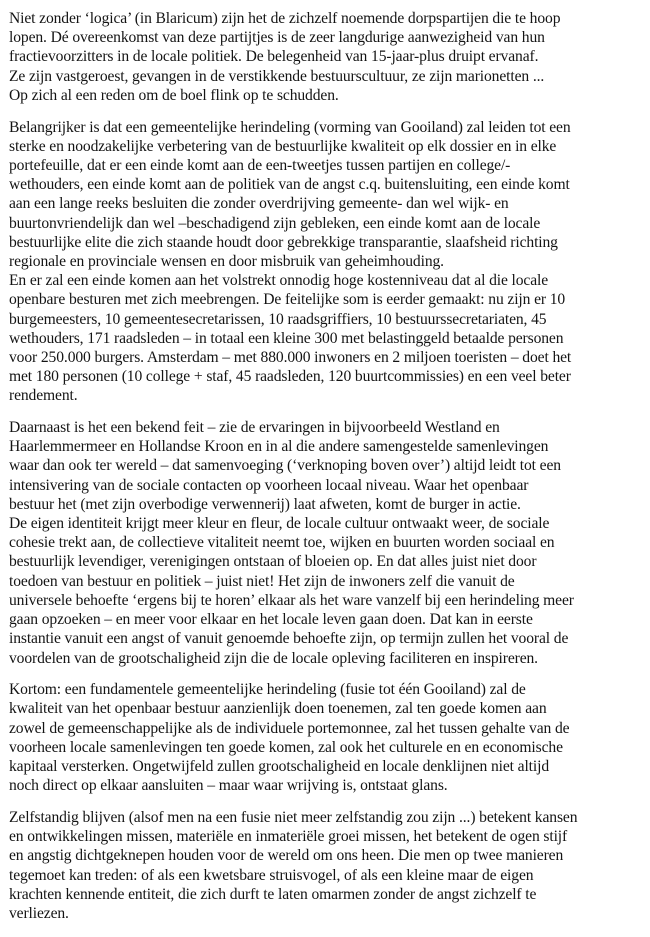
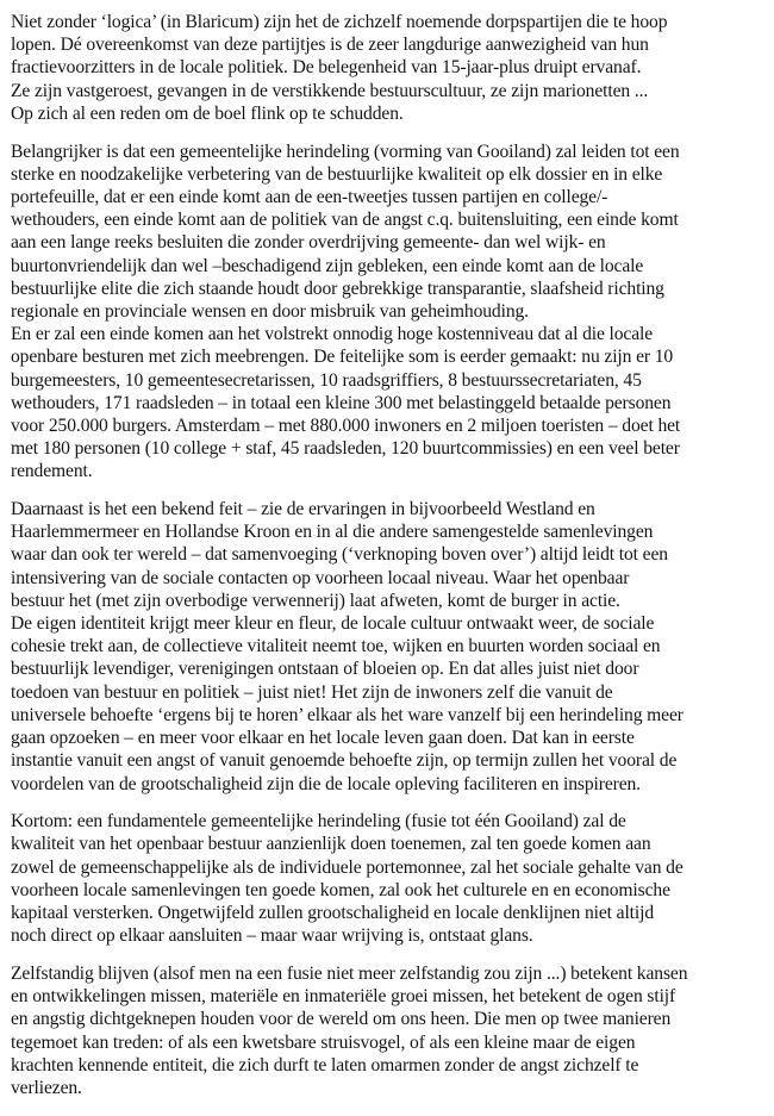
  Niet zonder ‘logica’ (in Blaricum) zijn het de zichzelf noemende dorpspartijen die te hoop
  lopen. Dé overeenkomst van deze partijtjes is de zeer langdurige aanwezigheid van hun
  fractievoorzitters in de locale politiek. De belegenheid van 15-jaar-plus druipt ervanaf.
  Ze zijn vastgeroest, gevangen in de verstikkende bestuurscultuur, ze zijn marionetten ...
  Op zich al een reden om de boel flink op te schudden.
  Belangrijker is dat een gemeentelijke herindeling (vorming van Gooiland) zal leiden tot een
  sterke en noodzakelijke verbetering van de bestuurlijke kwaliteit op elk dossier en in elke
  portefeuille, dat er een einde komt aan de een-tweetjes tussen partijen en college/-
  wethouders, een einde komt aan de politiek van de angst c.q. buitensluiting, een einde komt
  aan een lange reeks besluiten die zonder overdrijving gemeente- dan wel wijk- en
  buurtonvriendelijk dan wel –beschadigend zijn gebleken, een einde komt aan de locale
  bestuurlijke elite die zich staande houdt door gebrekkige transparantie, slaafsheid richting
  regionale en provinciale wensen en door misbruik van geheimhouding.
  En er zal een einde komen aan het volstrekt onnodig hoge kostenniveau dat al die locale
  openbare besturen met zich meebrengen. De feitelijke som is eerder gemaakt: nu zijn er 10
- burgemeesters, 10 gemeentesecretarissen, 10 raadsgriffiers, 10 bestuurssecretariaten, 45
+ burgemeesters, 10 gemeentesecretarissen, 10 raadsgriffiers, 8 bestuurssecretariaten, 45
  wethouders, 171 raadsleden – in totaal een kleine 300 met belastinggeld betaalde personen
  voor 250.000 burgers. Amsterdam – met 880.000 inwoners en 2 miljoen toeristen – doet het
  met 180 personen (10 college + staf, 45 raadsleden, 120 buurtcommissies) en een veel beter
  rendement.
  Daarnaast is het een bekend feit – zie de ervaringen in bijvoorbeeld Westland en
  Haarlemmermeer en Hollandse Kroon en in al die andere samengestelde samenlevingen
  waar dan ook ter wereld – dat samenvoeging (‘verknoping boven over’) altijd leidt tot een
  intensivering van de sociale contacten op voorheen locaal niveau. Waar het openbaar
  bestuur het (met zijn overbodige verwennerij) laat afweten, komt de burger in actie.
  De eigen identiteit krijgt meer kleur en fleur, de locale cultuur ontwaakt weer, de sociale
  cohesie trekt aan, de collectieve vitaliteit neemt toe, wijken en buurten worden sociaal en
  bestuurlijk levendiger, verenigingen ontstaan of bloeien op. En dat alles juist niet door
  toedoen van bestuur en politiek – juist niet! Het zijn de inwoners zelf die vanuit de
  universele behoefte ‘ergens bij te horen’ elkaar als het ware vanzelf bij een herindeling meer
  gaan opzoeken – en meer voor elkaar en het locale leven gaan doen. Dat kan in eerste
  instantie vanuit een angst of vanuit genoemde behoefte zijn, op termijn zullen het vooral de
  voordelen van de grootschaligheid zijn die de locale opleving faciliteren en inspireren.
  Kortom: een fundamentele gemeentelijke herindeling (fusie tot één Gooiland) zal de
  kwaliteit van het openbaar bestuur aanzienlijk doen toenemen, zal ten goede komen aan
- zowel de gemeenschappelijke als de individuele portemonnee, zal het tussen gehalte van de
+ zowel de gemeenschappelijke als de individuele portemonnee, zal het sociale gehalte van de
  voorheen locale samenlevingen ten goede komen, zal ook het culturele en en economische
  kapitaal versterken. Ongetwijfeld zullen grootschaligheid en locale denklijnen niet altijd
  noch direct op elkaar aansluiten – maar waar wrijving is, ontstaat glans.
  Zelfstandig blijven (alsof men na een fusie niet meer zelfstandig zou zijn ...) betekent kansen
  en ontwikkelingen missen, materiële en inmateriële groei missen, het betekent de ogen stijf
  en angstig dichtgeknepen houden voor de wereld om ons heen. Die men op twee manieren
  tegemoet kan treden: of als een kwetsbare struisvogel, of als een kleine maar de eigen
  krachten kennende entiteit, die zich durft te laten omarmen zonder de angst zichzelf te
  verliezen.
